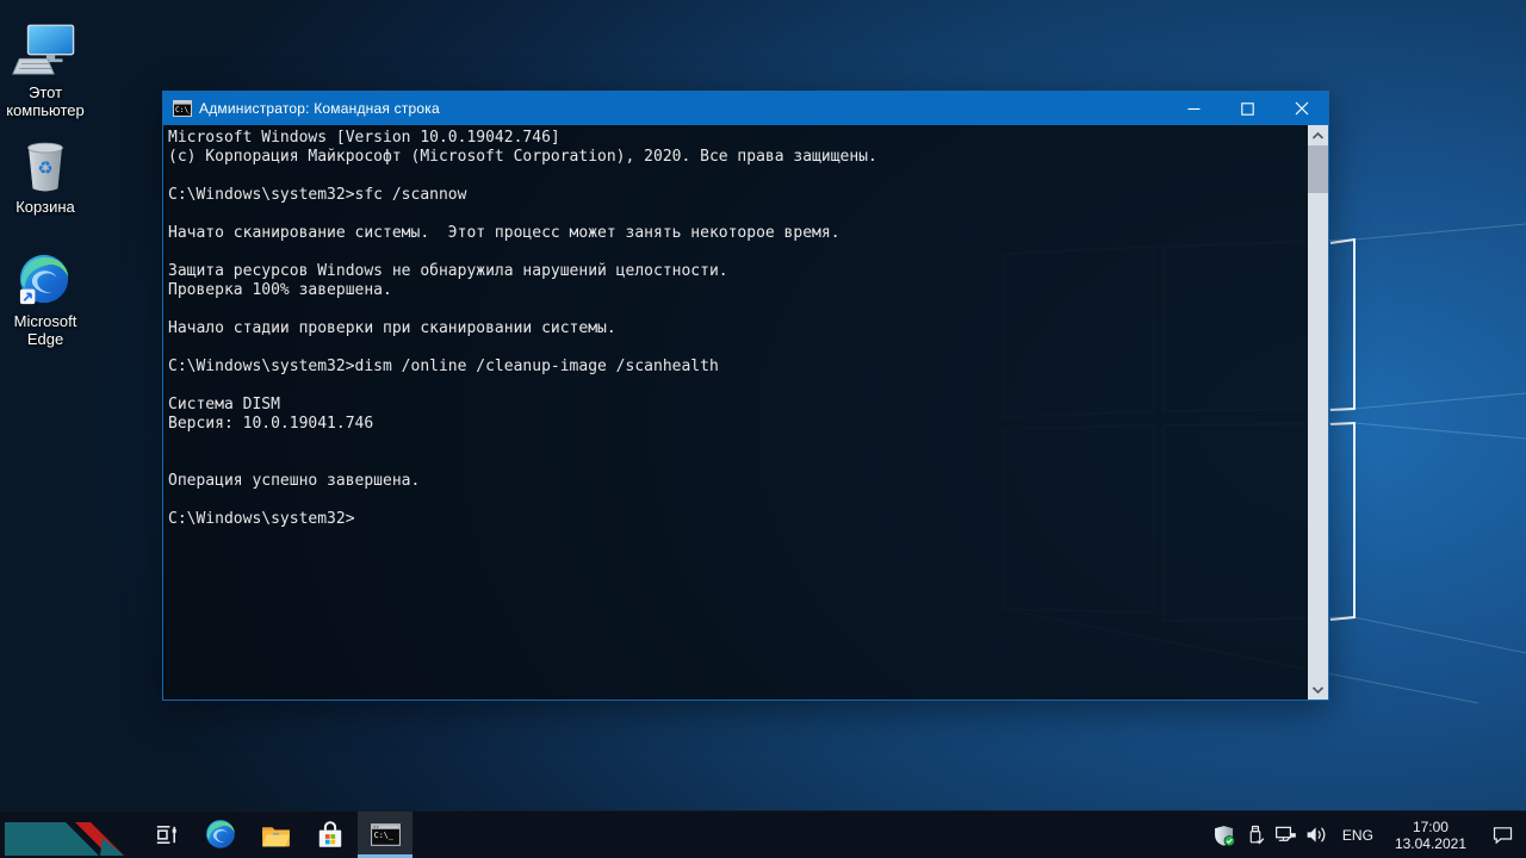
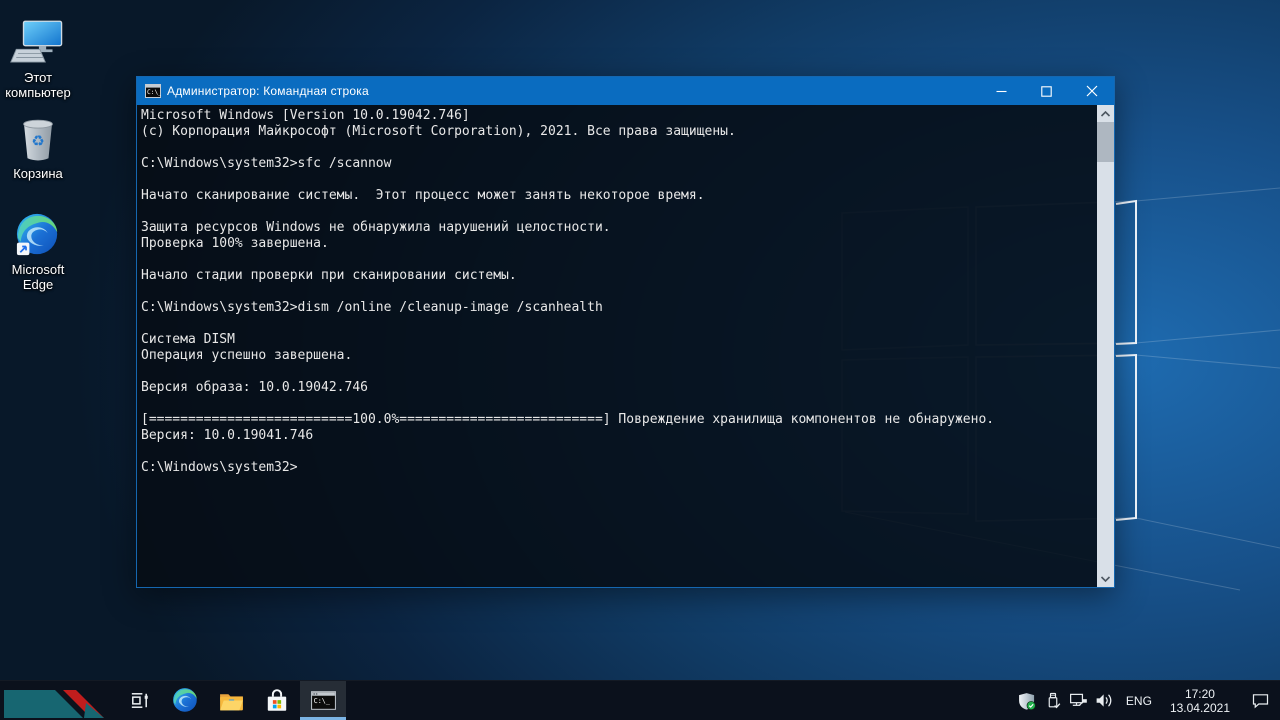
  Этот компьютер
  ♻
  Корзина
  Microsoft Edge
  Администратор: Командная строка
  Microsoft Windows [Version 10.0.19042.746]
- (c) Корпорация Майкрософт (Microsoft Corporation), 2020. Все права защищены.
+ (c) Корпорация Майкрософт (Microsoft Corporation), 2021. Все права защищены.
  C:\Windows\system32>sfc /scannow
  Начато сканирование системы. Этот процесс может занять некоторое время.
  Защита ресурсов Windows не обнаружила нарушений целостности.
  Проверка 100% завершена.
  Начало стадии проверки при сканировании системы.
  C:\Windows\system32>dism /online /cleanup-image /scanhealth
  Система DISM
- Версия: 10.0.19041.746
+ Операция успешно завершена.
+ Версия образа: 10.0.19042.746
+ [==========================100.0%==========================] Повреждение хранилища компонентов не обнаружено.
- Операция успешно завершена.
+ Версия: 10.0.19041.746
  C:\Windows\system32>
  C:\_
  ENG
- 17:00
+ 17:20
  13.04.2021
